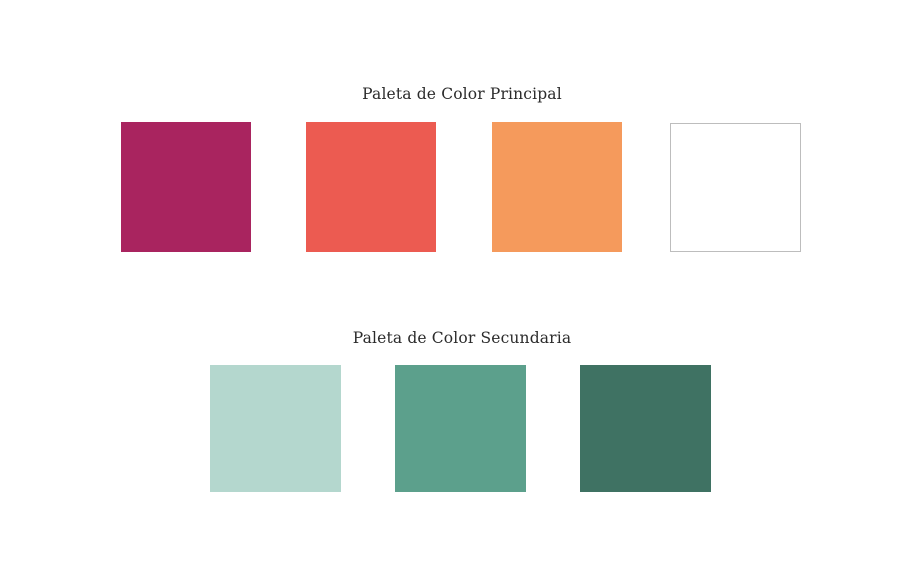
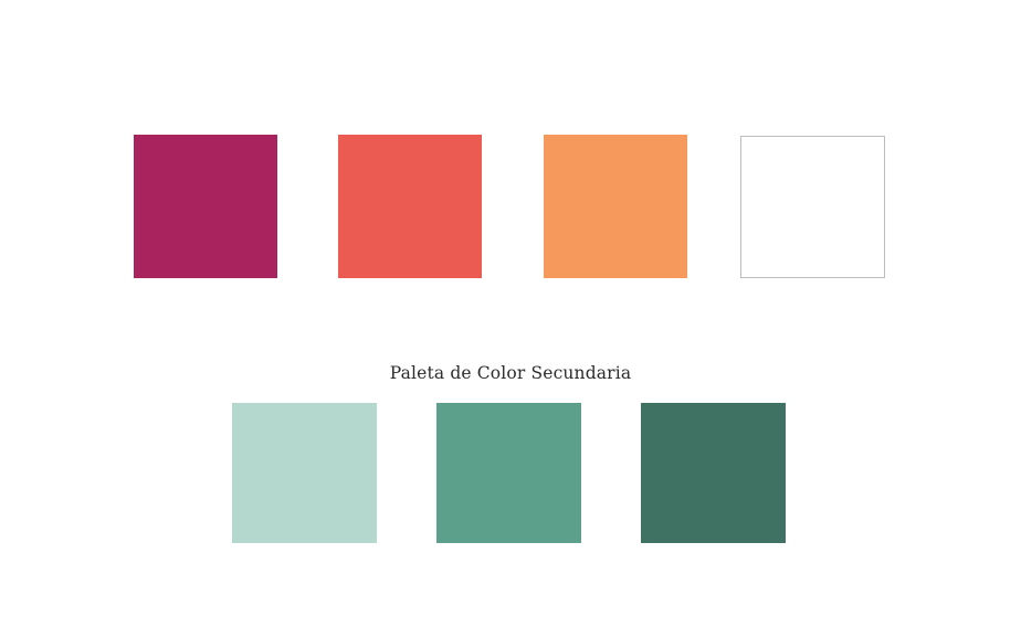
- Paleta de Color Principal
  Paleta de Color Secundaria
